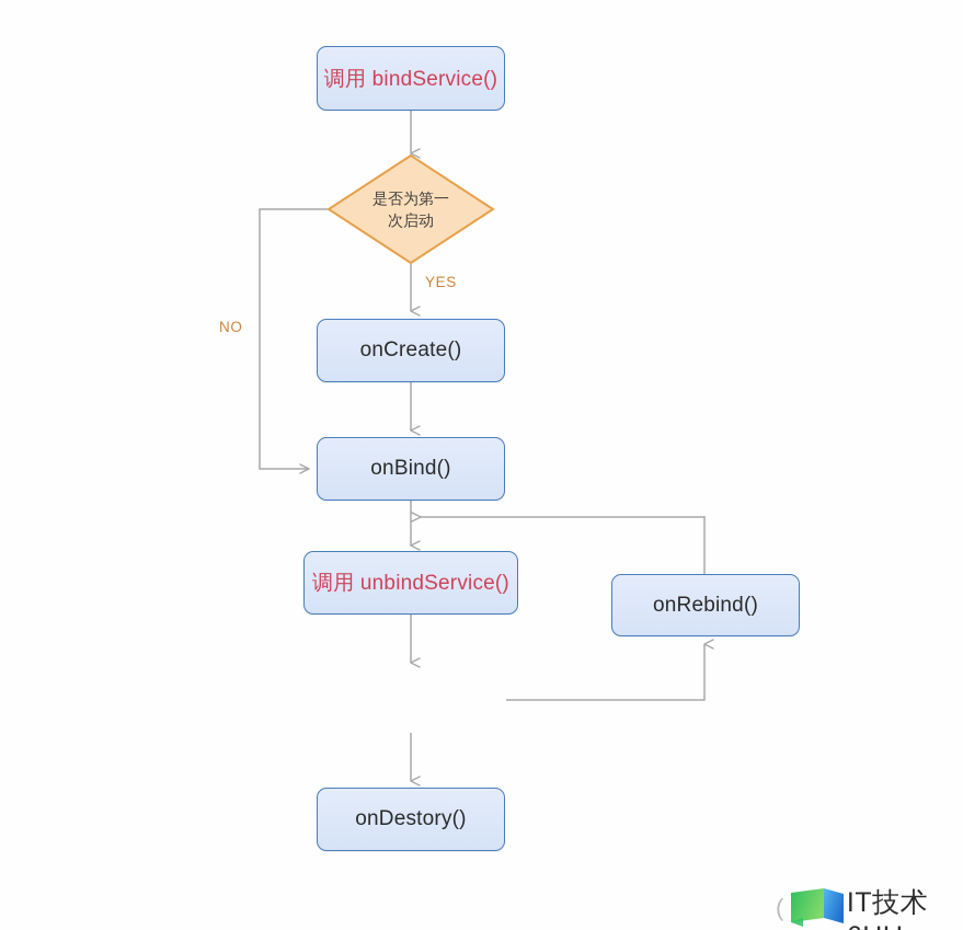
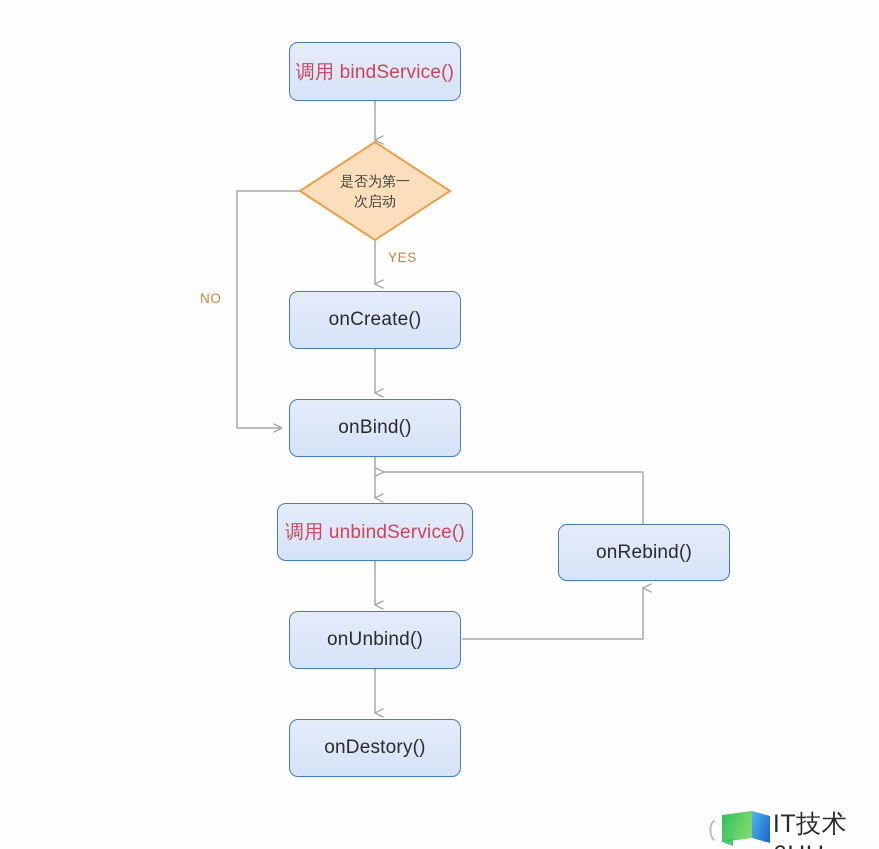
  调用 bindService()
  是否为第一
  次启动
  YES
  NO
  onCreate()
  onBind()
  调用 unbindService()
  onRebind()
+ onUnbind()
  onDestory()
  (
